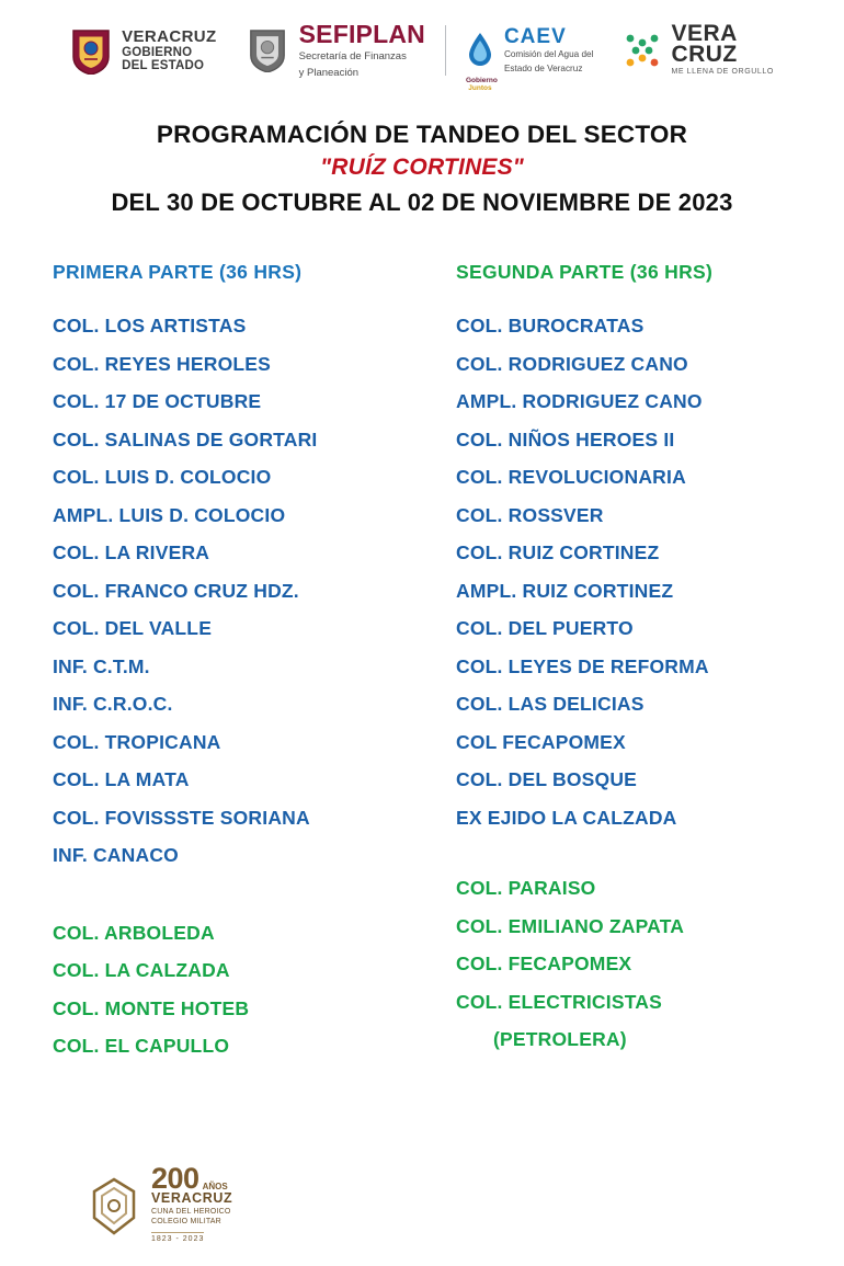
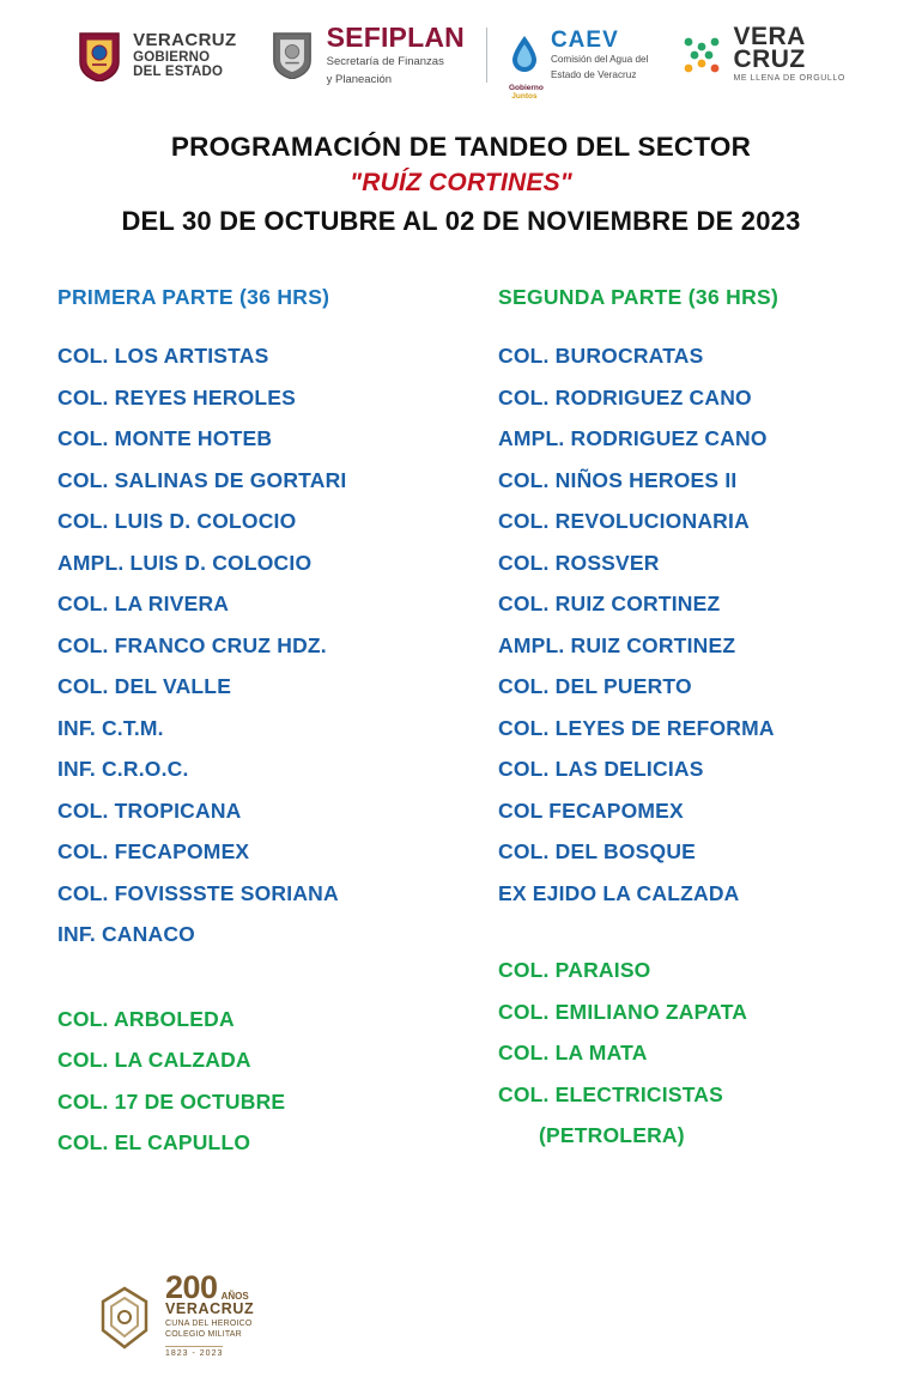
  VERACRUZ
  GOBIERNO
  DEL ESTADO
  SEFIPLAN
  Secretaría de Finanzas
  y Planeación
  CAEV
  Comisión del Agua del
  Estado de Veracruz
  VERA
  CRUZ
  PROGRAMACIÓN DE TANDEO DEL SECTOR
  "RUÍZ CORTINES"
  DEL 30 DE OCTUBRE AL 02 DE NOVIEMBRE DE 2023
  PRIMERA PARTE (36 HRS)
  COL. LOS ARTISTAS
  COL. REYES HEROLES
- COL. 17 DE OCTUBRE
+ COL. MONTE HOTEB
  COL. SALINAS DE GORTARI
  COL. LUIS D. COLOCIO
  AMPL. LUIS D. COLOCIO
  COL. LA RIVERA
  COL. FRANCO CRUZ HDZ.
  COL. DEL VALLE
  INF. C.T.M.
  INF. C.R.O.C.
  COL. TROPICANA
- COL. LA MATA
+ COL. FECAPOMEX
  COL. FOVISSSTE SORIANA
  INF. CANACO
  COL. ARBOLEDA
  COL. LA CALZADA
- COL. MONTE HOTEB
+ COL. 17 DE OCTUBRE
  COL. EL CAPULLO
  SEGUNDA PARTE (36 HRS)
  COL. BUROCRATAS
  COL. RODRIGUEZ CANO
  AMPL. RODRIGUEZ CANO
  COL. NIÑOS HEROES II
  COL. REVOLUCIONARIA
  COL. ROSSVER
  COL. RUIZ CORTINEZ
  AMPL. RUIZ CORTINEZ
  COL. DEL PUERTO
  COL. LEYES DE REFORMA
  COL. LAS DELICIAS
  COL FECAPOMEX
  COL. DEL BOSQUE
  EX EJIDO LA CALZADA
  COL. PARAISO
  COL. EMILIANO ZAPATA
- COL. FECAPOMEX
+ COL. LA MATA
  COL. ELECTRICISTAS
  (PETROLERA)
  200
  AÑOS
  VERACRUZ
